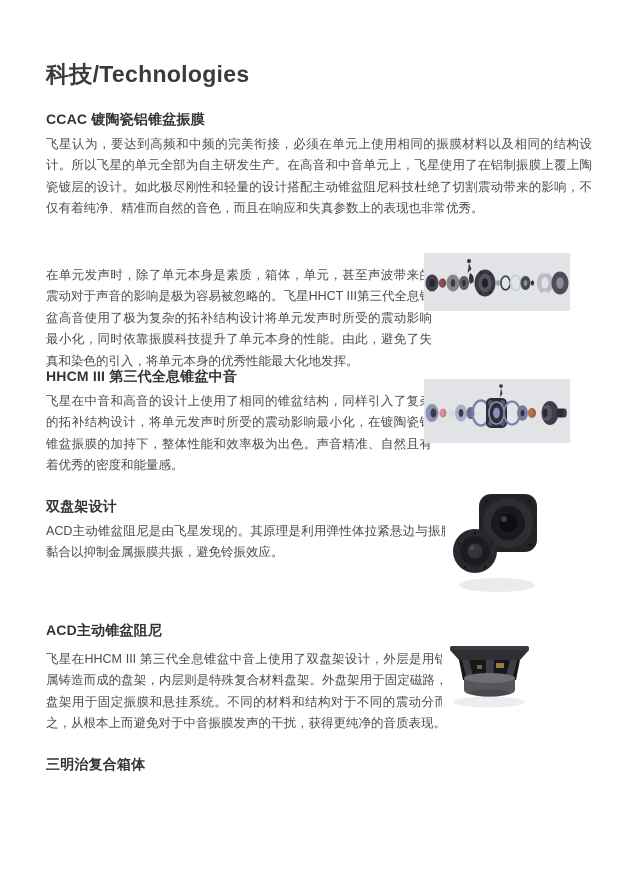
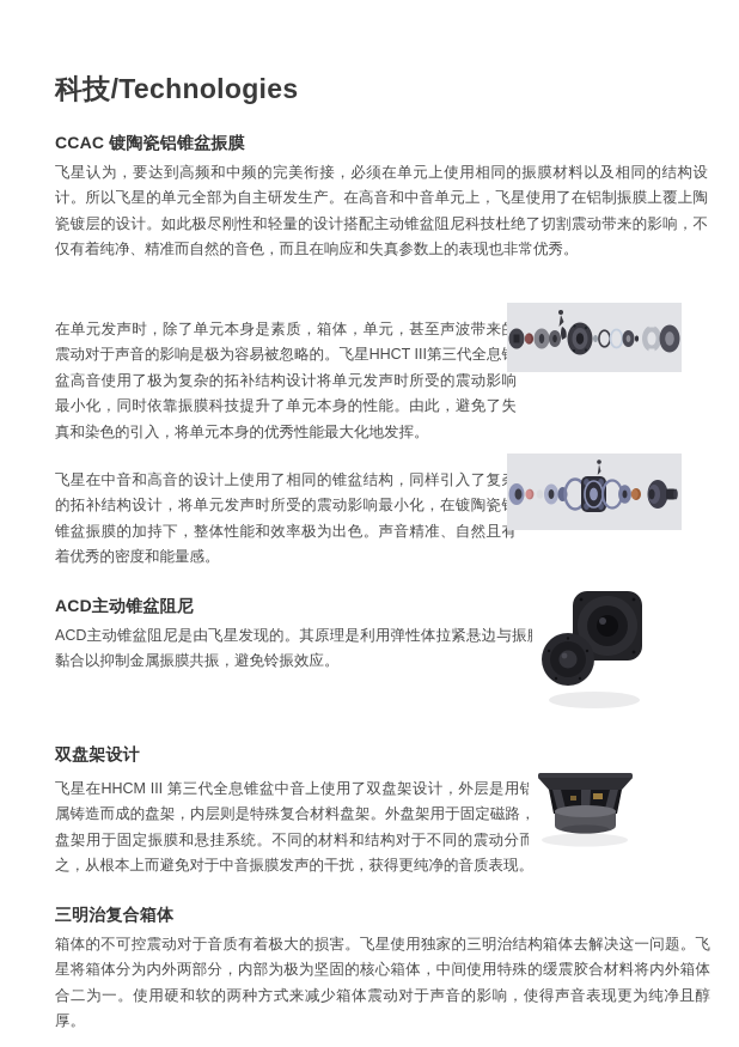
  科技/Technologies
  CCAC 镀陶瓷铝锥盆振膜
  飞星认为，要达到高频和中频的完美衔接，必须在单元上使用相同的振膜材料以及相同的结构设计。所以飞星的单元全部为自主研发生产。在高音和中音单元上，飞星使用了在铝制振膜上覆上陶瓷镀层的设计。如此极尽刚性和轻量的设计搭配主动锥盆阻尼科技杜绝了切割震动带来的影响，不仅有着纯净、精准而自然的音色，而且在响应和失真参数上的表现也非常优秀。
  在单元发声时，除了单元本身是素质，箱体，单元，甚至声波带来震动对于声音的影响是极为容易被忽略的。飞星HHCT III第三代全息盆高音使用了极为复杂的拓补结构设计将单元发声时所受的震动影响最小化，同时依靠振膜科技提升了单元本身的性能。由此，避免了失真和染色的引入，将单元本身的优秀性能最大化地发挥。
- HHCM III 第三代全息锥盆中音
  飞星在中音和高音的设计上使用了相同的锥盆结构，同样引入了复的拓补结构设计，将单元发声时所受的震动影响最小化，在镀陶瓷锥盆振膜的加持下，整体性能和效率极为出色。声音精准、自然且有着优秀的密度和能量感。
- 双盘架设计
+ ACD主动锥盆阻尼
  ACD主动锥盆阻尼是由飞星发现的。其原理是利用弹性体拉紧悬边与振黏合以抑制金属振膜共振，避免铃振效应。
- ACD主动锥盆阻尼
+ 双盘架设计
  飞星在HHCM III 第三代全息锥盆中音上使用了双盘架设计，外层是用铝属铸造而成的盘架，内层则是特殊复合材料盘架。外盘架用于固定磁路，盘架用于固定振膜和悬挂系统。不同的材料和结构对于不同的震动分而之，从根本上而避免对于中音振膜发声的干扰，获得更纯净的音质表现。
  三明治复合箱体
+ 箱体的不可控震动对于音质有着极大的损害。飞星使用独家的三明治结构箱体去解决这一问题。飞星将箱体分为内外两部分，内部为极为坚固的核心箱体，中间使用特殊的缓震胶合材料将内外箱体合二为一。使用硬和软的两种方式来减少箱体震动对于声音的影响，使得声音表现更为纯净且醇厚。
